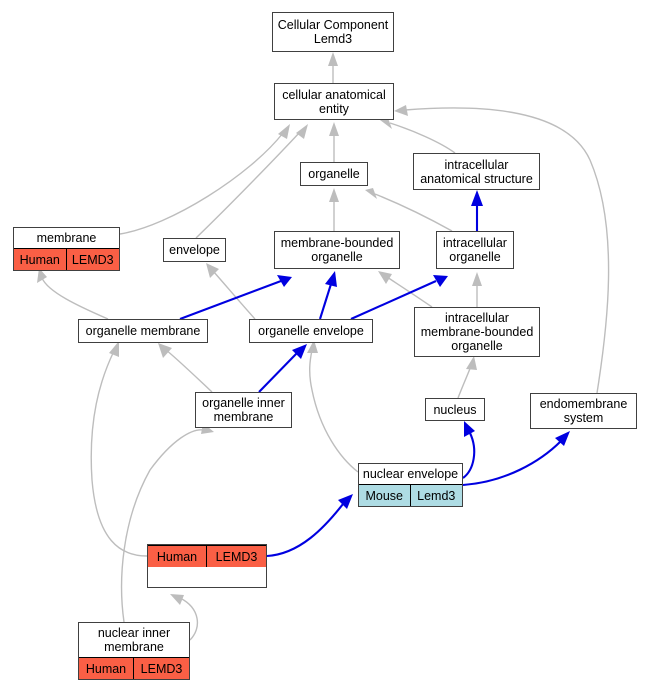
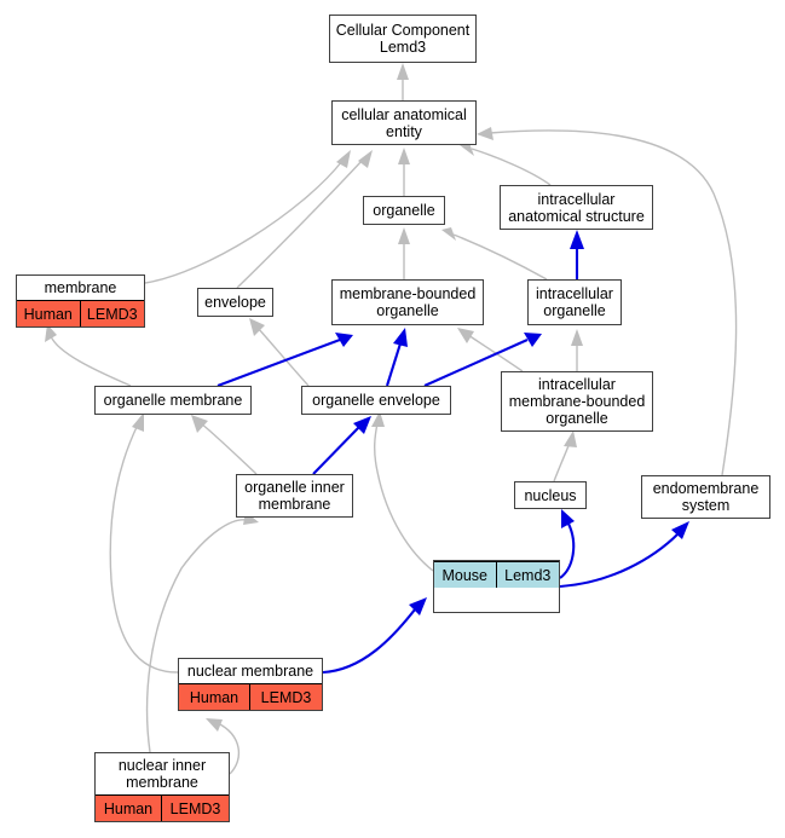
  Cellular Component
  Lemd3
  cellular anatomical
  entity
  organelle
  intracellular
  anatomical structure
  membrane
  Human
  LEMD3
  envelope
  membrane-bounded
  organelle
  intracellular
  organelle
  organelle membrane
  organelle envelope
  intracellular
  membrane-bounded
  organelle
  organelle inner
  membrane
  nucleus
  endomembrane
  system
- nuclear envelope
  Mouse
  Lemd3
+ nuclear membrane
  Human
  LEMD3
  nuclear inner
  membrane
  Human
  LEMD3
